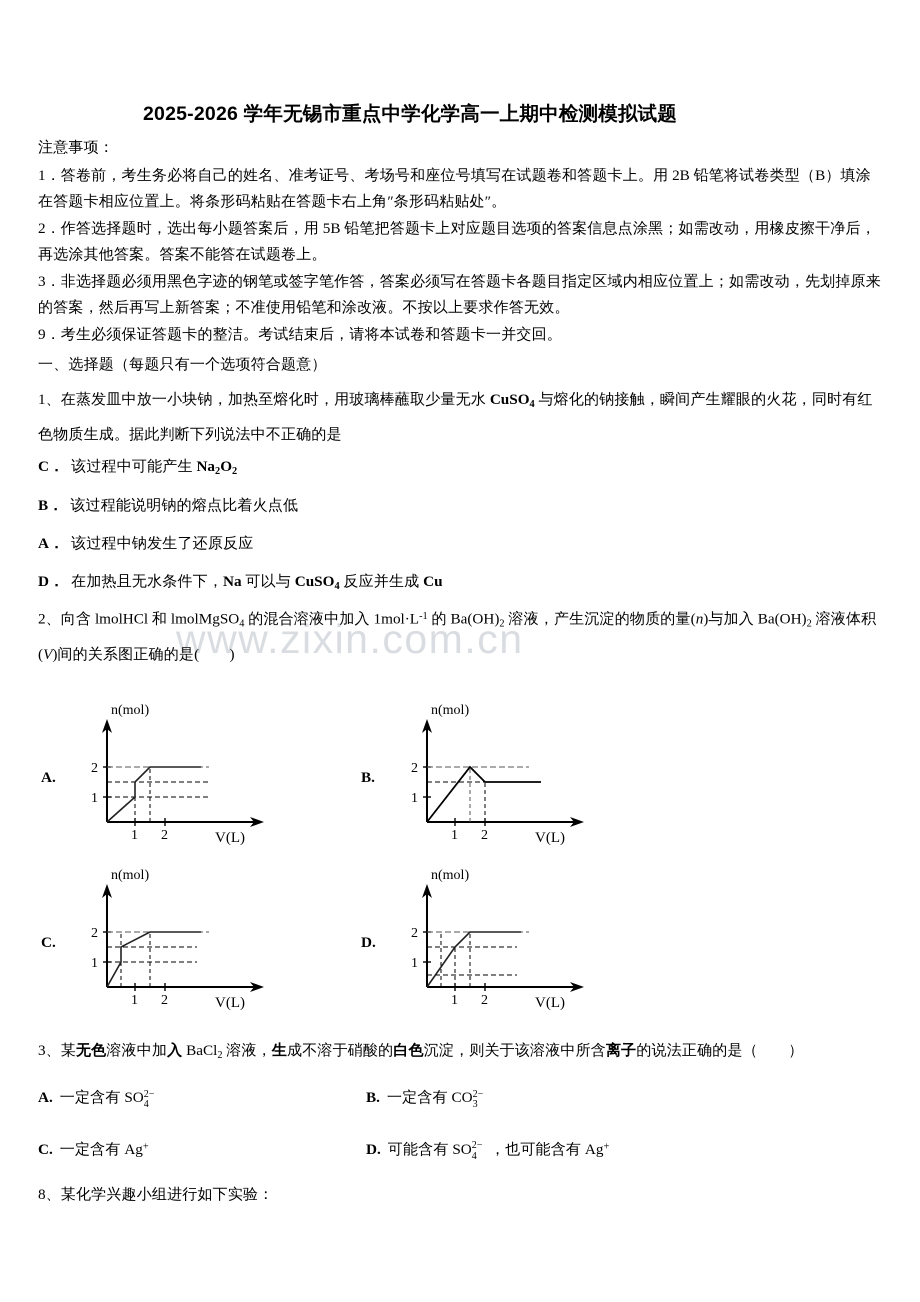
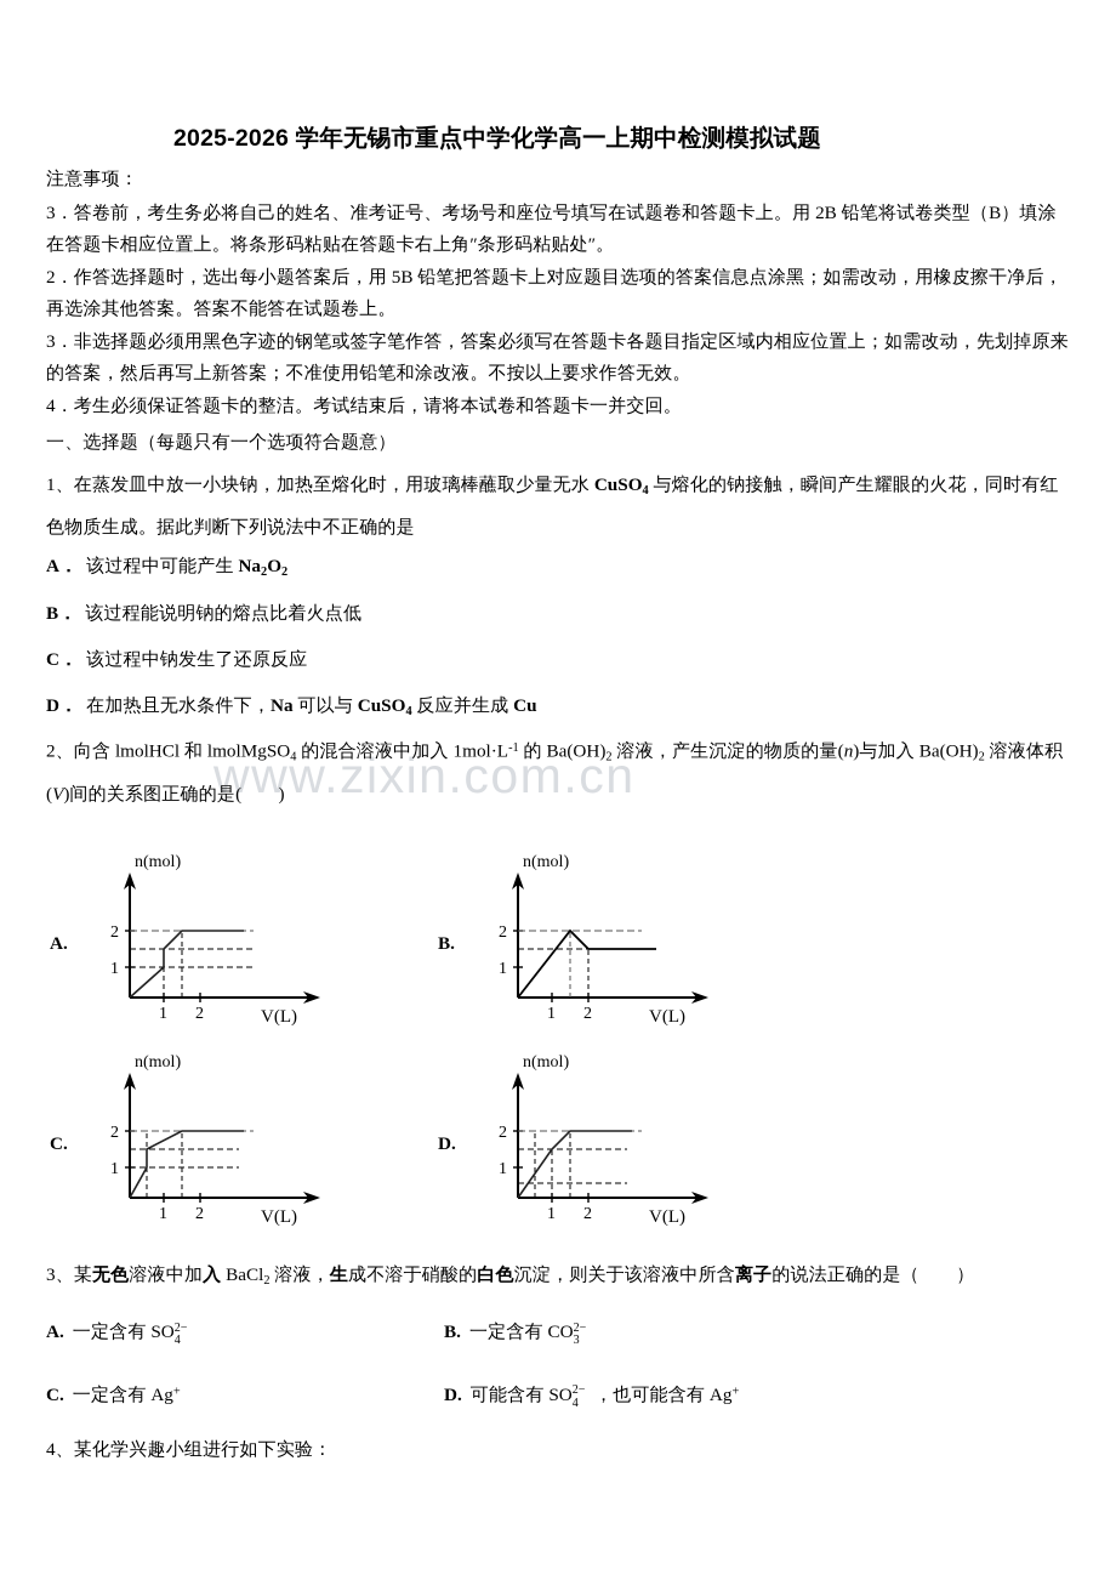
  www.zixin.com.cn
  2025-2026 学年无锡市重点中学化学高一上期中检测模拟试题
  注意事项：
- 1．答卷前，考生务必将自己的姓名、准考证号、考场号和座位号填写在试题卷和答题卡上。用 2B 铅笔将试卷类型（B）填涂在答题卡相应位置上。将条形码粘贴在答题卡右上角″条形码粘贴处″。
+ 3．答卷前，考生务必将自己的姓名、准考证号、考场号和座位号填写在试题卷和答题卡上。用 2B 铅笔将试卷类型（B）填涂在答题卡相应位置上。将条形码粘贴在答题卡右上角″条形码粘贴处″。
  2．作答选择题时，选出每小题答案后，用 5B 铅笔把答题卡上对应题目选项的答案信息点涂黑；如需改动，用橡皮擦干净后，再选涂其他答案。答案不能答在试题卷上。
  3．非选择题必须用黑色字迹的钢笔或签字笔作答，答案必须写在答题卡各题目指定区域内相应位置上；如需改动，先划掉原来的答案，然后再写上新答案；不准使用铅笔和涂改液。不按以上要求作答无效。
- 9．考生必须保证答题卡的整洁。考试结束后，请将本试卷和答题卡一并交回。
+ 4．考生必须保证答题卡的整洁。考试结束后，请将本试卷和答题卡一并交回。
  一、选择题（每题只有一个选项符合题意）
  1、在蒸发皿中放一小块钠，加热至熔化时，用玻璃棒蘸取少量无水 CuSO4 与熔化的钠接触，瞬间产生耀眼的火花，同时有红色物质生成。据此判断下列说法中不正确的是
- C． 该过程中可能产生 Na2O2
+ A． 该过程中可能产生 Na2O2
  B． 该过程能说明钠的熔点比着火点低
- A． 该过程中钠发生了还原反应
+ C． 该过程中钠发生了还原反应
  D． 在加热且无水条件下，Na 可以与 CuSO4 反应并生成 Cu
  2、向含 lmolHCl 和 lmolMgSO4 的混合溶液中加入 1mol·L-1 的 Ba(OH)2 溶液，产生沉淀的物质的量(n)与加入 Ba(OH)2 溶液体积(V)间的关系图正确的是( )
  A.
  n(mol)
  2
  1
  1
  2
  V(L)
  B.
  n(mol)
  2
  1
  1
  2
  V(L)
  C.
  n(mol)
  2
  1
  1
  2
  V(L)
  D.
  n(mol)
  2
  1
  1
  2
  V(L)
  3、某无色溶液中加入 BaCl2 溶液，生成不溶于硝酸的白色沉淀，则关于该溶液中所含离子的说法正确的是（ ）
  A. 一定含有 SO
  2−
  4
  B. 一定含有 CO
  2−
  3
  C. 一定含有 Ag+
  D. 可能含有 SO
  2−
  4
  ，也可能含有 Ag+
- 8、某化学兴趣小组进行如下实验：
+ 4、某化学兴趣小组进行如下实验：
